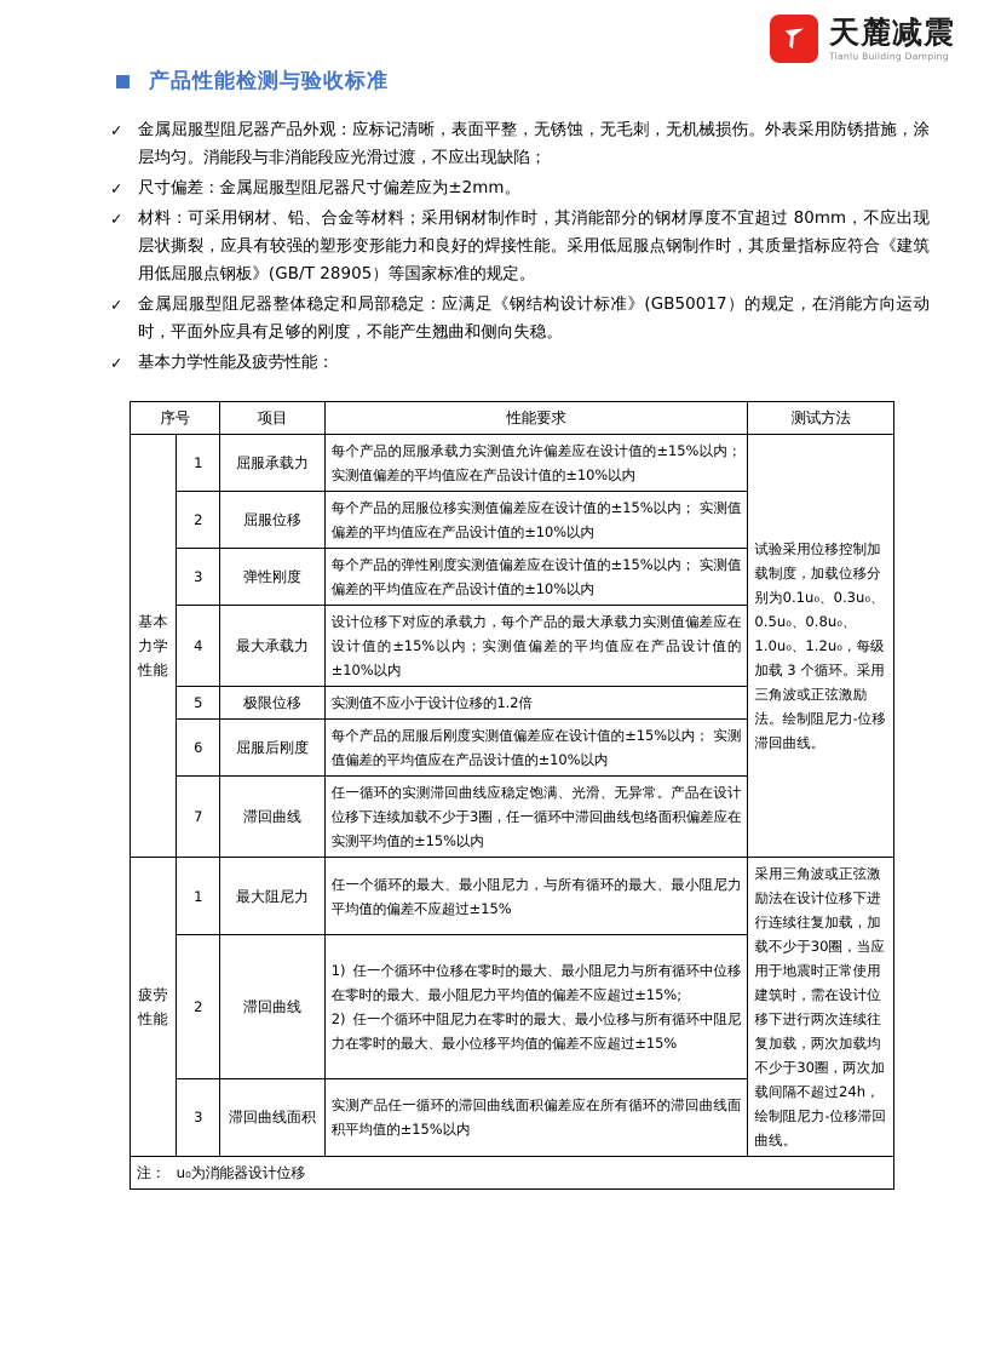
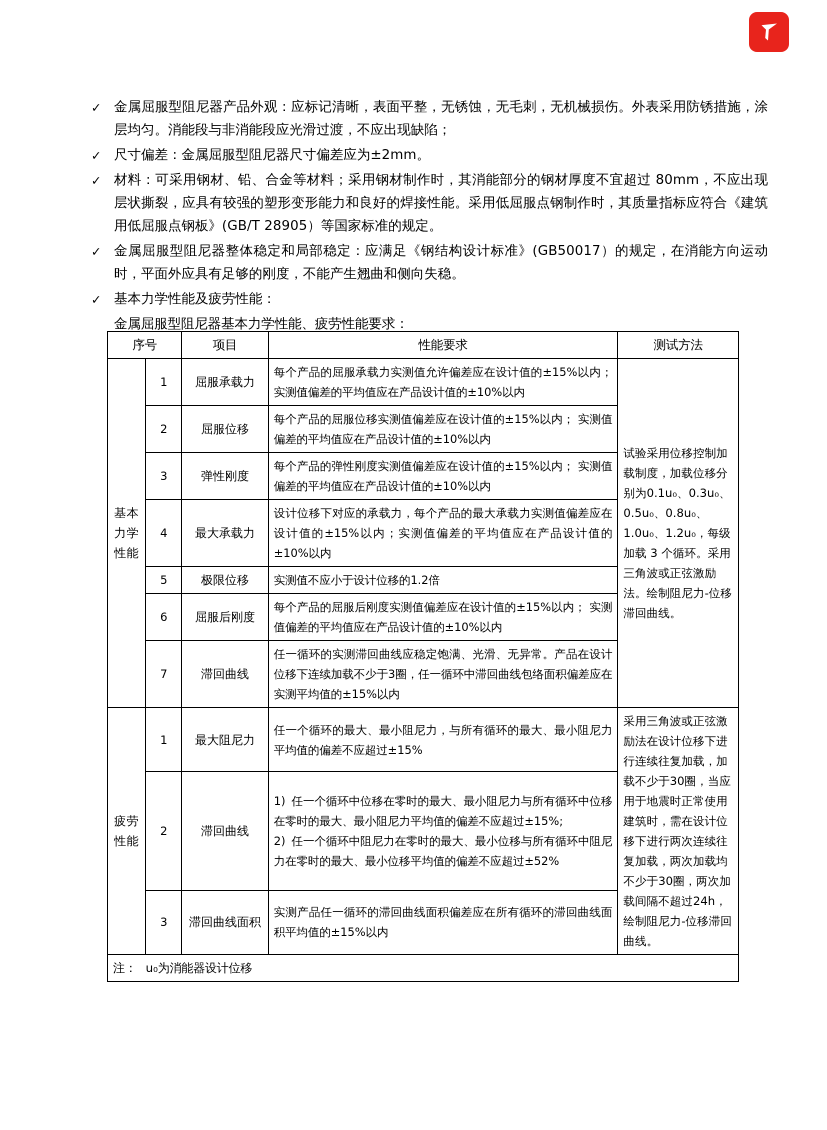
- 天麓减震
- Tianlu Building Damping
- 产品性能检测与验收标准
  ✓
  金属屈服型阻尼器产品外观：应标记清晰，表面平整，无锈蚀，无毛刺，无机械损伤。外表采用防锈措施，涂层均匀。消能段与非消能段应光滑过渡，不应出现缺陷；
  ✓
  尺寸偏差：金属屈服型阻尼器尺寸偏差应为±2mm。
  ✓
  材料：可采用钢材、铅、合金等材料；采用钢材制作时，其消能部分的钢材厚度不宜超过 80mm，不应出现层状撕裂，应具有较强的塑形变形能力和良好的焊接性能。采用低屈服点钢制作时，其质量指标应符合《建筑用低屈服点钢板》(GB/T 28905）等国家标准的规定。
  ✓
  金属屈服型阻尼器整体稳定和局部稳定：应满足《钢结构设计标准》(GB50017）的规定，在消能方向运动时，平面外应具有足够的刚度，不能产生翘曲和侧向失稳。
  ✓
  基本力学性能及疲劳性能：
+ 金属屈服型阻尼器基本力学性能、疲劳性能要求：
  序号	项目	性能要求	测试方法
  基本力学性能	1	屈服承载力	每个产品的屈服承载力实测值允许偏差应在设计值的±15%以内； 实测值偏差的平均值应在产品设计值的±10%以内	试验采用位移控制加载制度，加载位移分别为0.1u₀、0.3u₀、0.5u₀、0.8u₀、1.0u₀、1.2u₀，每级加载 3 个循环。采用三角波或正弦激励法。绘制阻尼力-位移滞回曲线。
  2	屈服位移	每个产品的屈服位移实测值偏差应在设计值的±15%以内； 实测值偏差的平均值应在产品设计值的±10%以内
  3	弹性刚度	每个产品的弹性刚度实测值偏差应在设计值的±15%以内； 实测值偏差的平均值应在产品设计值的±10%以内
  4	最大承载力	设计位移下对应的承载力，每个产品的最大承载力实测值偏差应在设计值的±15%以内；实测值偏差的平均值应在产品设计值的±10%以内
  5	极限位移	实测值不应小于设计位移的1.2倍
  6	屈服后刚度	每个产品的屈服后刚度实测值偏差应在设计值的±15%以内； 实测值偏差的平均值应在产品设计值的±10%以内
  7	滞回曲线	任一循环的实测滞回曲线应稳定饱满、光滑、无异常。产品在设计位移下连续加载不少于3圈，任一循环中滞回曲线包络面积偏差应在实测平均值的±15%以内
  疲劳性能	1	最大阻尼力	任一个循环的最大、最小阻尼力，与所有循环的最大、最小阻尼力平均值的偏差不应超过±15%	采用三角波或正弦激励法在设计位移下进行连续往复加载，加载不少于30圈，当应用于地震时正常使用建筑时，需在设计位移下进行两次连续往复加载，两次加载均不少于30圈，两次加载间隔不超过24h，绘制阻尼力-位移滞回曲线。
- 2	滞回曲线	1) 任一个循环中位移在零时的最大、最小阻尼力与所有循环中位移在零时的最大、最小阻尼力平均值的偏差不应超过±15%; 2) 任一个循环中阻尼力在零时的最大、最小位移与所有循环中阻尼力在零时的最大、最小位移平均值的偏差不应超过±15%
+ 2	滞回曲线	1) 任一个循环中位移在零时的最大、最小阻尼力与所有循环中位移在零时的最大、最小阻尼力平均值的偏差不应超过±15%; 2) 任一个循环中阻尼力在零时的最大、最小位移与所有循环中阻尼力在零时的最大、最小位移平均值的偏差不应超过±52%
  3	滞回曲线面积	实测产品任一循环的滞回曲线面积偏差应在所有循环的滞回曲线面积平均值的±15%以内
  注： u₀为消能器设计位移
